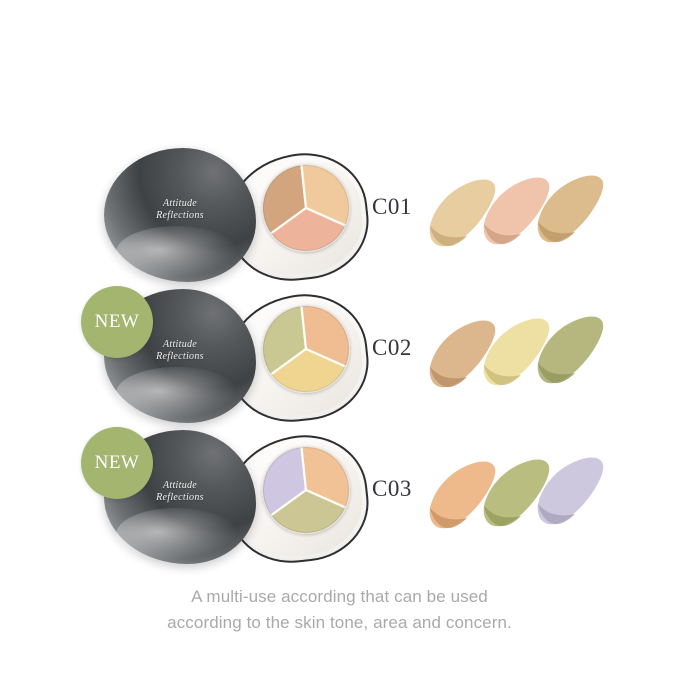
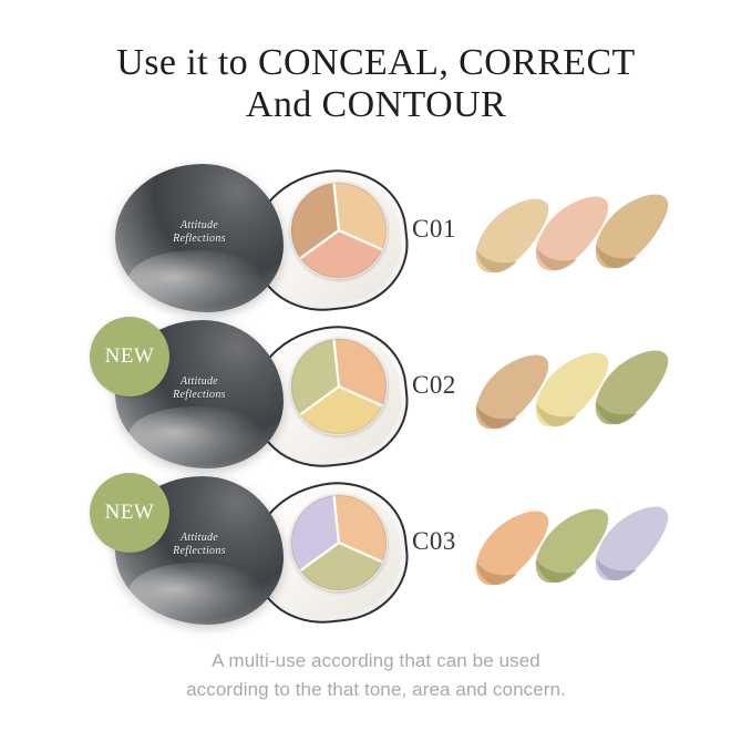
+ Use it to CONCEAL, CORRECT
+ And CONTOUR
  Attitude
  Reflections
  C01
  Attitude
  Reflections
  NEW
  C02
  Attitude
  Reflections
  NEW
  C03
  A multi-use according that can be used
- according to the skin tone, area and concern.
+ according to the that tone, area and concern.
